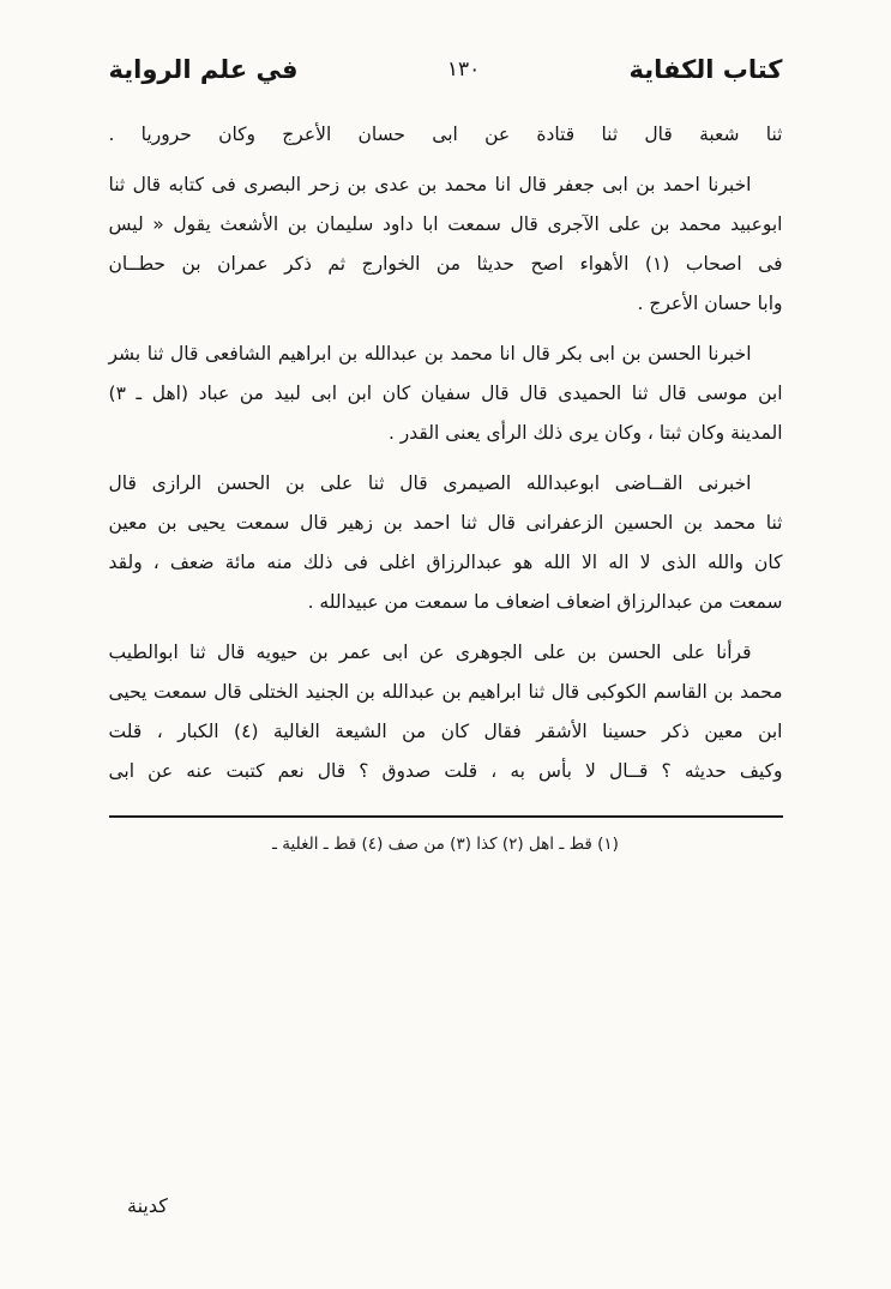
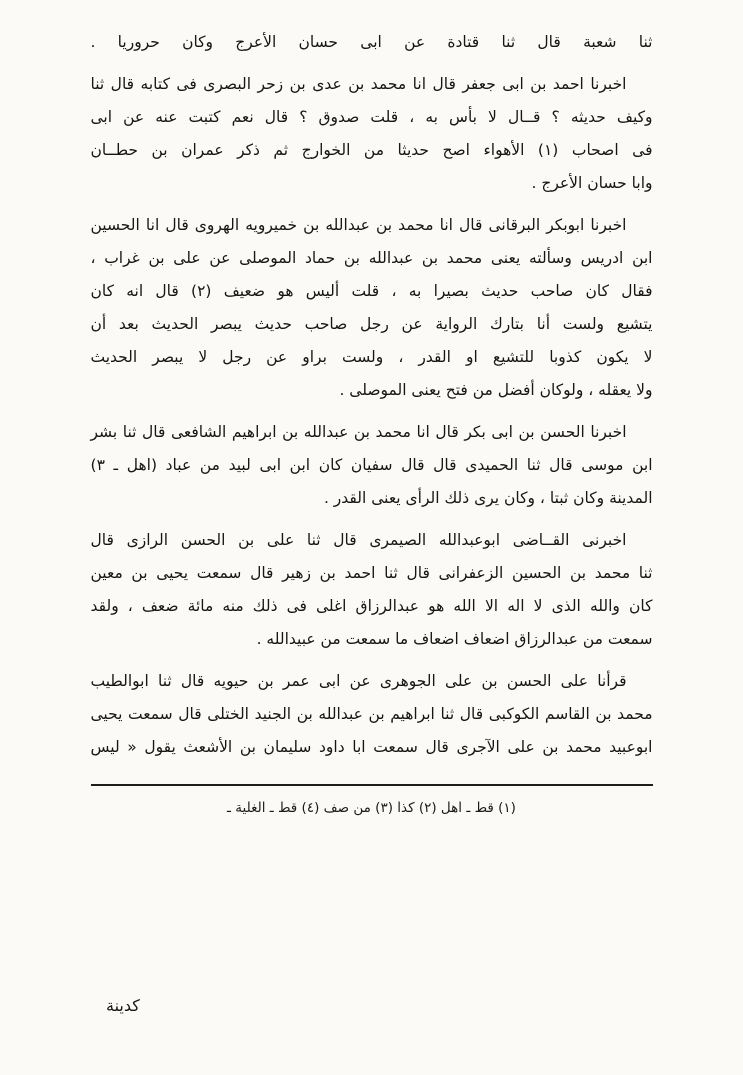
- كتاب الكفاية
- ١٣٠
- في علم الرواية
  ثنا شعبة قال ثنا قتادة عن ابى حسان الأعرج وكان حروريا .
  اخبرنا احمد بن ابى جعفر قال انا محمد بن عدى بن زحر البصرى فى كتابه قال ثنا
- ابوعبيد محمد بن على الآجرى قال سمعت ابا داود سليمان بن الأشعث يقول « ليس
+ وكيف حديثه ؟ قــال لا بأس به ، قلت صدوق ؟ قال نعم كتبت عنه عن ابى
  فى اصحاب (١) الأهواء اصح حديثا من الخوارج ثم ذكر عمران بن حطــان
  وابا حسان الأعرج .
+ اخبرنا ابوبكر البرقانى قال انا محمد بن عبدالله بن خميرويه الهروى قال انا الحسين
+ ابن ادريس وسألته يعنى محمد بن عبدالله بن حماد الموصلى عن على بن غراب ،
+ فقال كان صاحب حديث بصيرا به ، قلت أليس هو ضعيف (٢) قال انه كان
+ يتشيع ولست أنا بتارك الرواية عن رجل صاحب حديث يبصر الحديث بعد أن
+ لا يكون كذوبا للتشيع او القدر ، ولست براو عن رجل لا يبصر الحديث
+ ولا يعقله ، ولوكان أفضل من فتح يعنى الموصلى .
  اخبرنا الحسن بن ابى بكر قال انا محمد بن عبدالله بن ابراهيم الشافعى قال ثنا بشر
  ابن موسى قال ثنا الحميدى قال قال سفيان كان ابن ابى لبيد من عباد (اهل ـ ٣)
  المدينة وكان ثبتا ، وكان يرى ذلك الرأى يعنى القدر .
  اخبرنى القــاضى ابوعبدالله الصيمرى قال ثنا على بن الحسن الرازى قال
  ثنا محمد بن الحسين الزعفرانى قال ثنا احمد بن زهير قال سمعت يحيى بن معين
  كان والله الذى لا اله الا الله هو عبدالرزاق اغلى فى ذلك منه مائة ضعف ، ولقد
  سمعت من عبدالرزاق اضعاف اضعاف ما سمعت من عبيدالله .
  قرأنا على الحسن بن على الجوهرى عن ابى عمر بن حيويه قال ثنا ابوالطيب
  محمد بن القاسم الكوكبى قال ثنا ابراهيم بن عبدالله بن الجنيد الختلى قال سمعت يحيى
- ابن معين ذكر حسينا الأشقر فقال كان من الشيعة الغالية (٤) الكبار ، قلت
- وكيف حديثه ؟ قــال لا بأس به ، قلت صدوق ؟ قال نعم كتبت عنه عن ابى
+ ابوعبيد محمد بن على الآجرى قال سمعت ابا داود سليمان بن الأشعث يقول « ليس
  (١) قط ـ اهل (٢) كذا (٣) من صف (٤) قط ـ الغلية ـ
  كدينة
